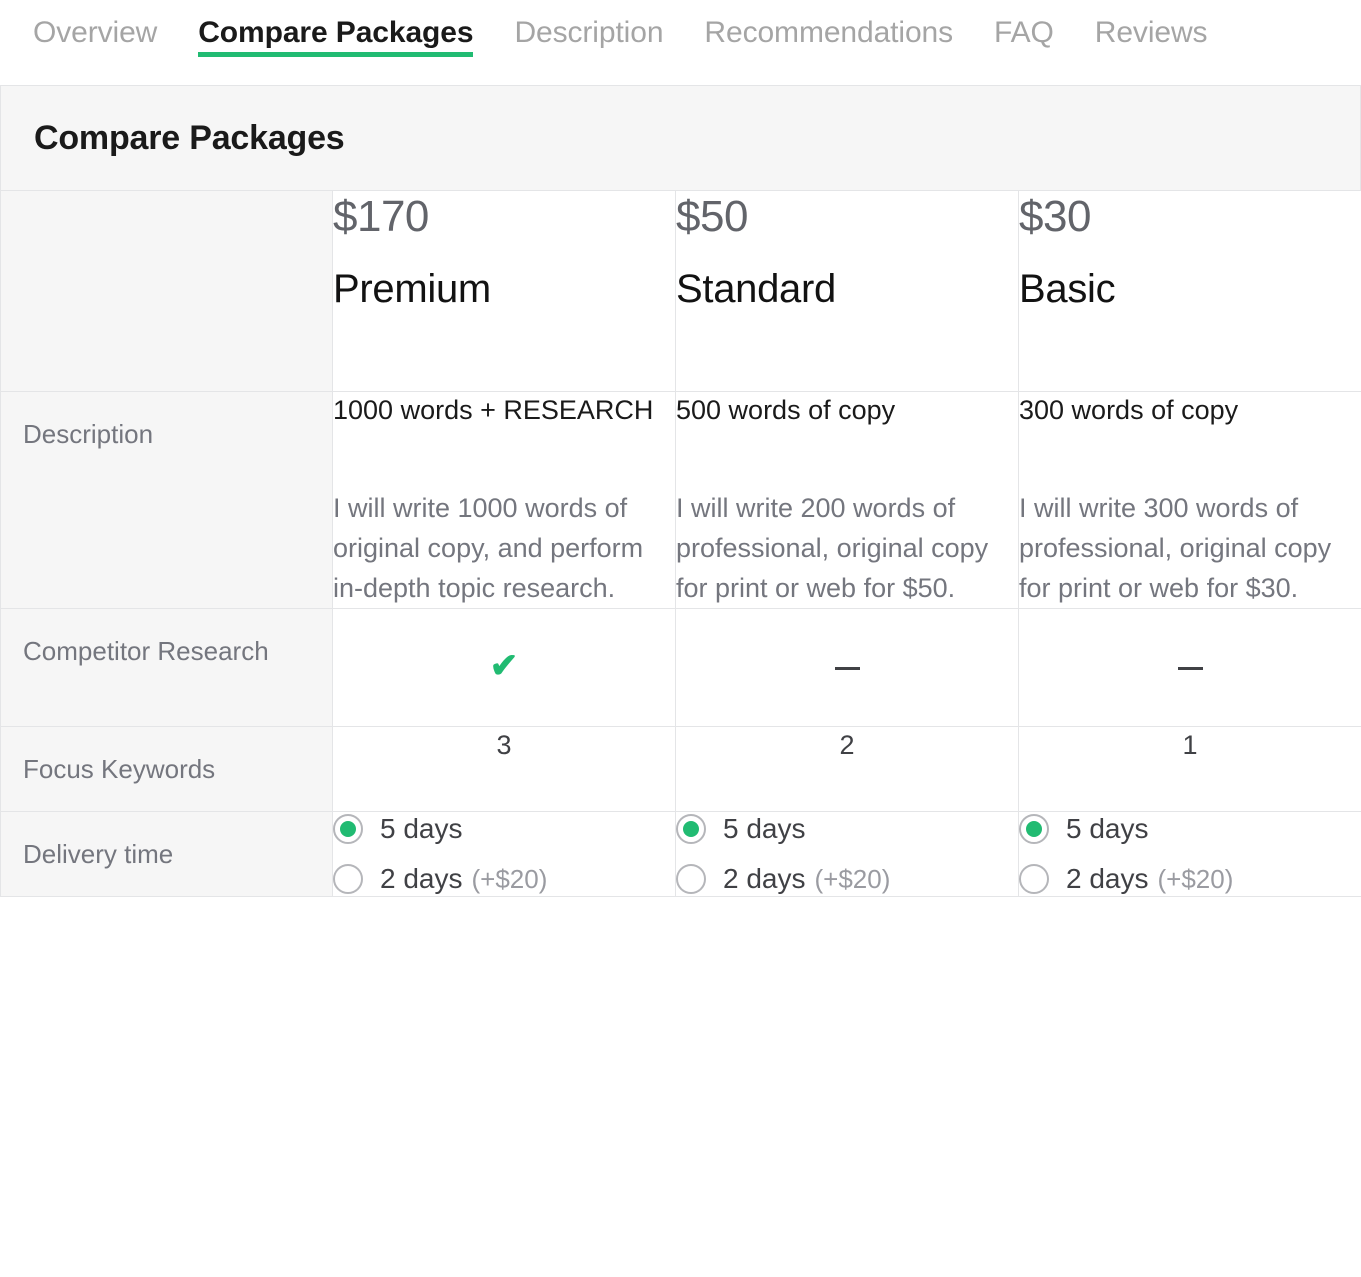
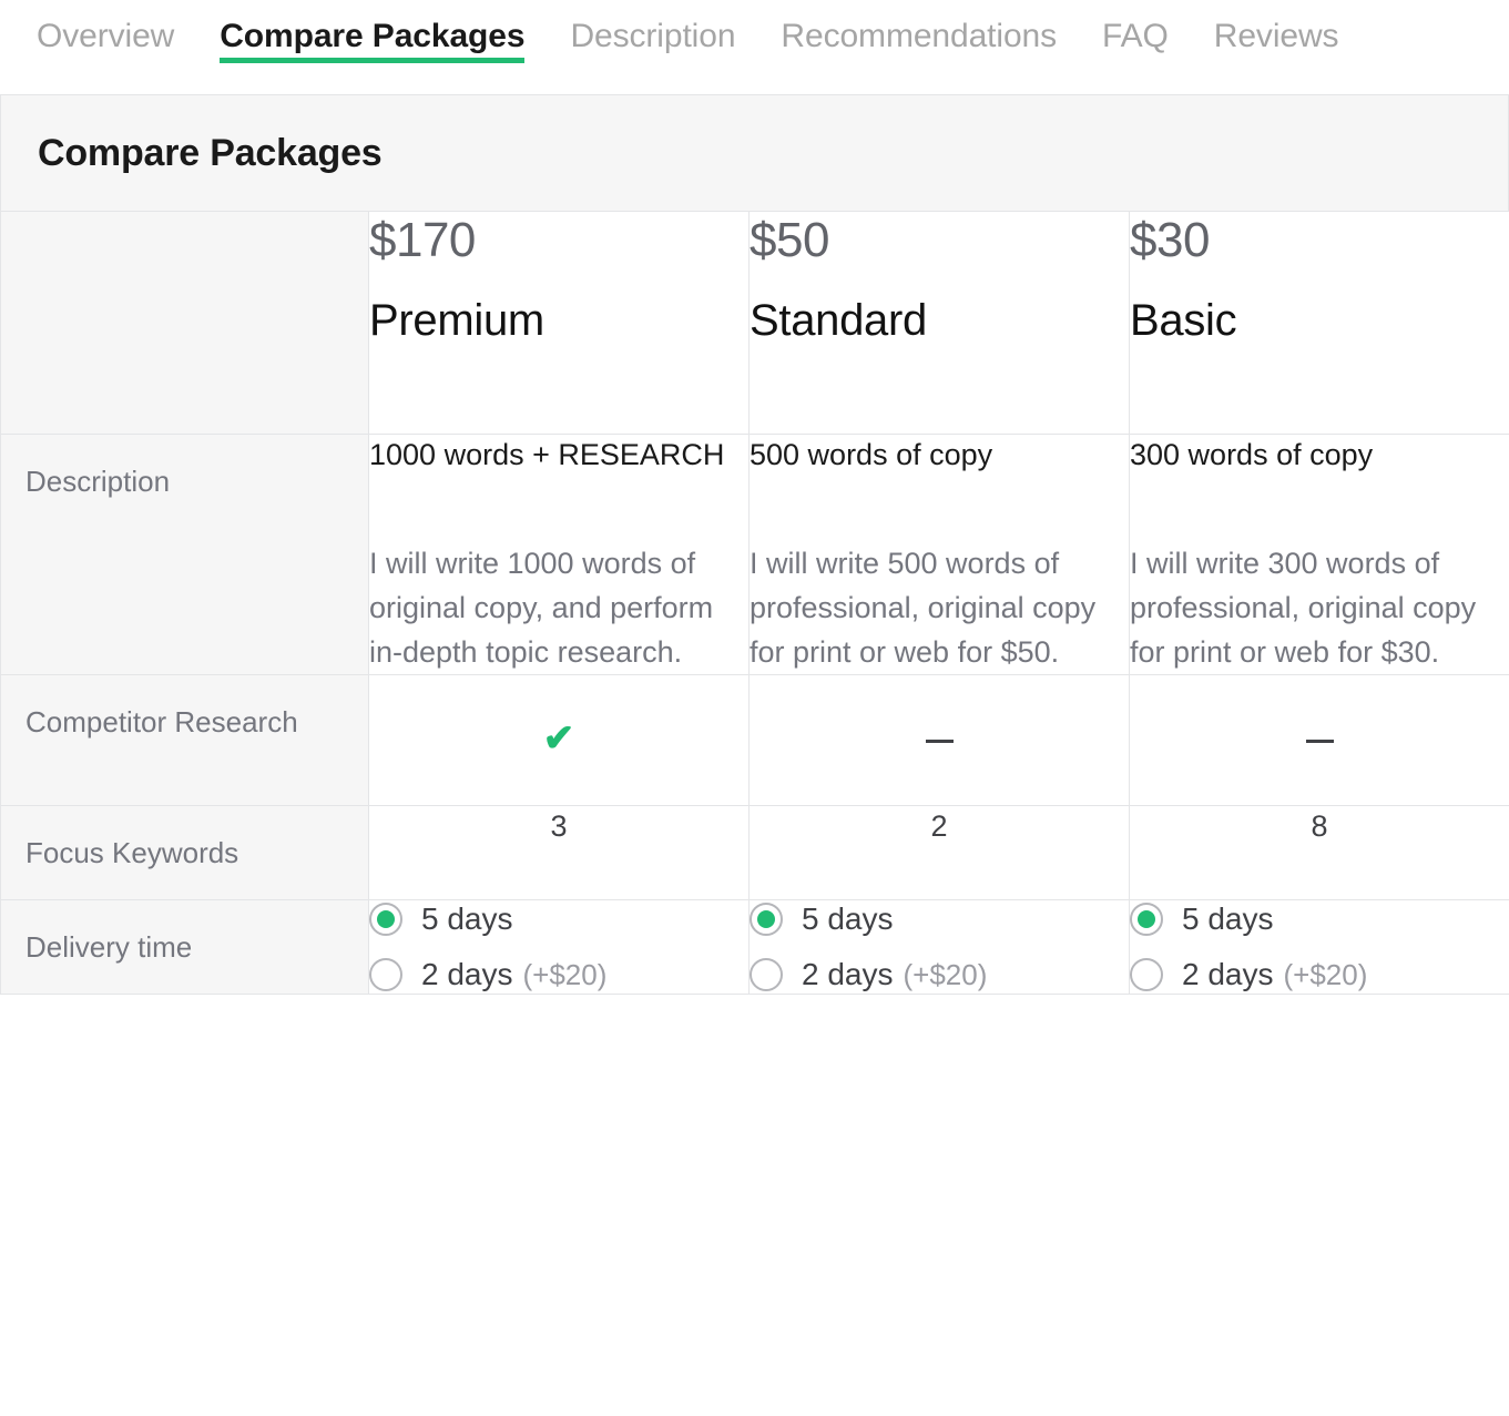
  Overview
  Compare Packages
  Description
  Recommendations
  FAQ
  Reviews
  Compare Packages
  	$170 Premium	$50 Standard	$30 Basic
- Description	1000 words + RESEARCH I will write 1000 words of original copy, and perform in-depth topic research.	500 words of copy I will write 200 words of professional, original copy for print or web for $50.	300 words of copy I will write 300 words of professional, original copy for print or web for $30.
+ Description	1000 words + RESEARCH I will write 1000 words of original copy, and perform in-depth topic research.	500 words of copy I will write 500 words of professional, original copy for print or web for $50.	300 words of copy I will write 300 words of professional, original copy for print or web for $30.
  Competitor Research	✔
- Focus Keywords	3	2	1
+ Focus Keywords	3	2	8
  Delivery time	5 days 2 days (+$20)	5 days 2 days (+$20)	5 days 2 days (+$20)
